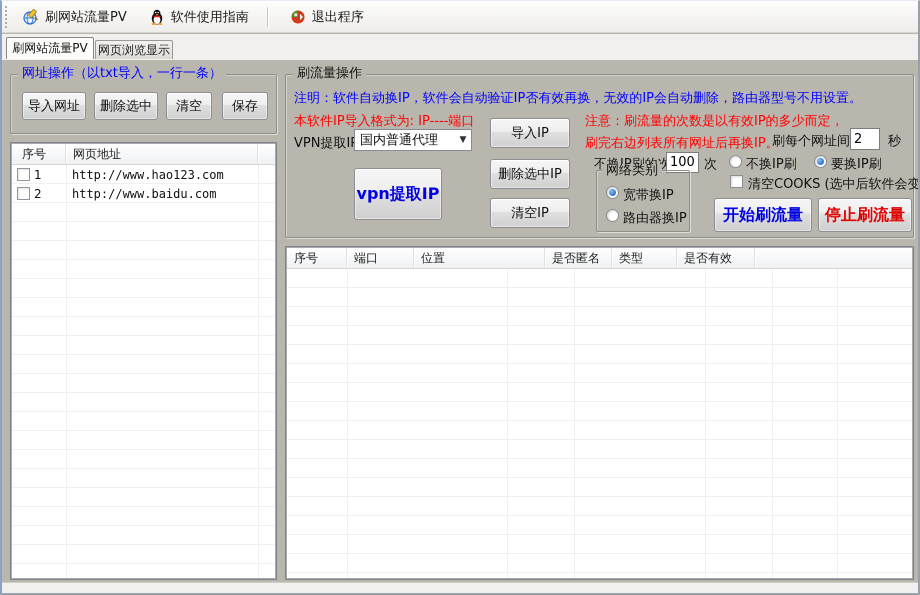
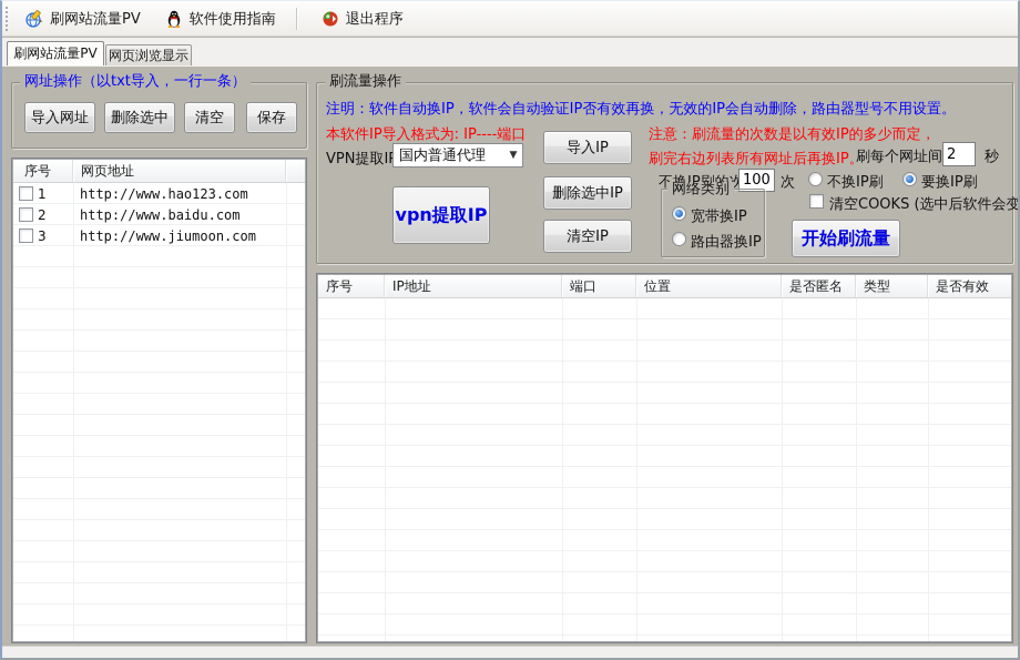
  刷网站流量PV
  软件使用指南
  退出程序
  刷网站流量PV
  网页浏览显示
  网址操作（以txt导入，一行一条）
  导入网址
  删除选中
  清空
  保存
  序号
  网页地址
  1
  http://www.hao123.com
  2
  http://www.baidu.com
+ 3
+ http://www.jiumoon.com
  刷流量操作
  注明：软件自动换IP，软件会自动验证IP否有效再换，无效的IP会自动删除，路由器型号不用设置。
  本软件IP导入格式为: IP----端口
  注意：刷流量的次数是以有效IP的多少而定，
  刷完右边列表所有网址后再换IP。
  VPN提取I
  国内普通代理
  ▼
  vpn提取IP
  导入IP
  删除选中IP
  清空IP
  刷每个网址间
  2
  秒
  100
  次
  不换IP刷
  要换IP刷
  清空COOKS (选中后软件会变
  网络类别
  宽带换IP
  路由器换IP
  开始刷流量
- 停止刷流量
  序号
+ IP地址
  端口
  位置
  是否匿名
  类型
  是否有效
